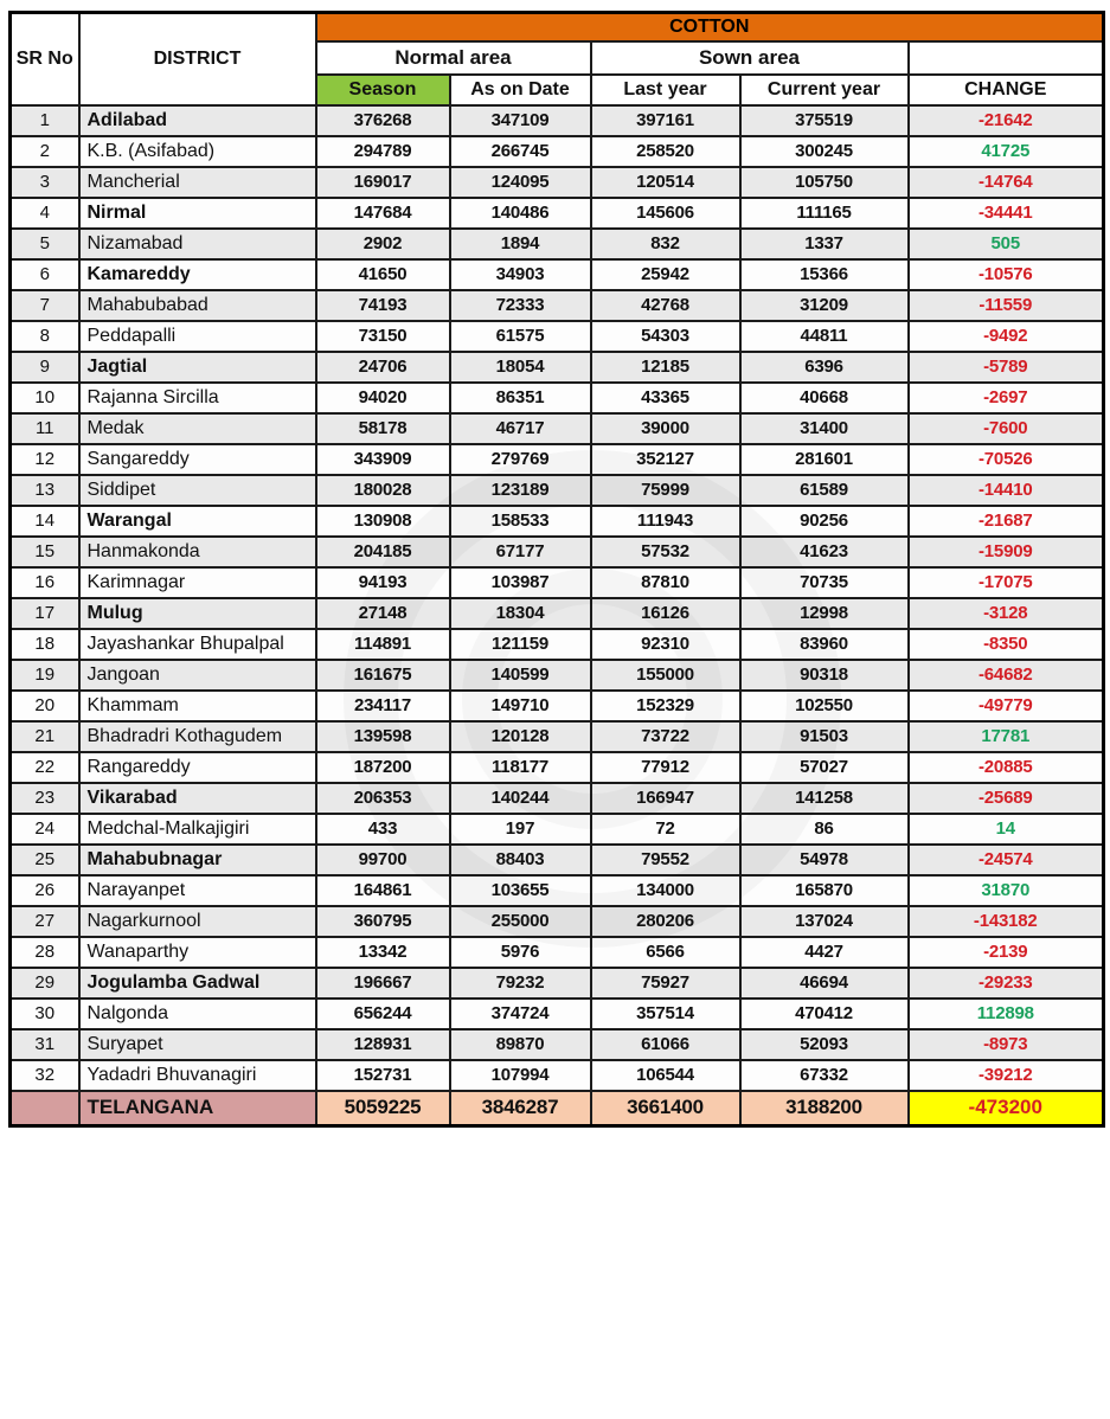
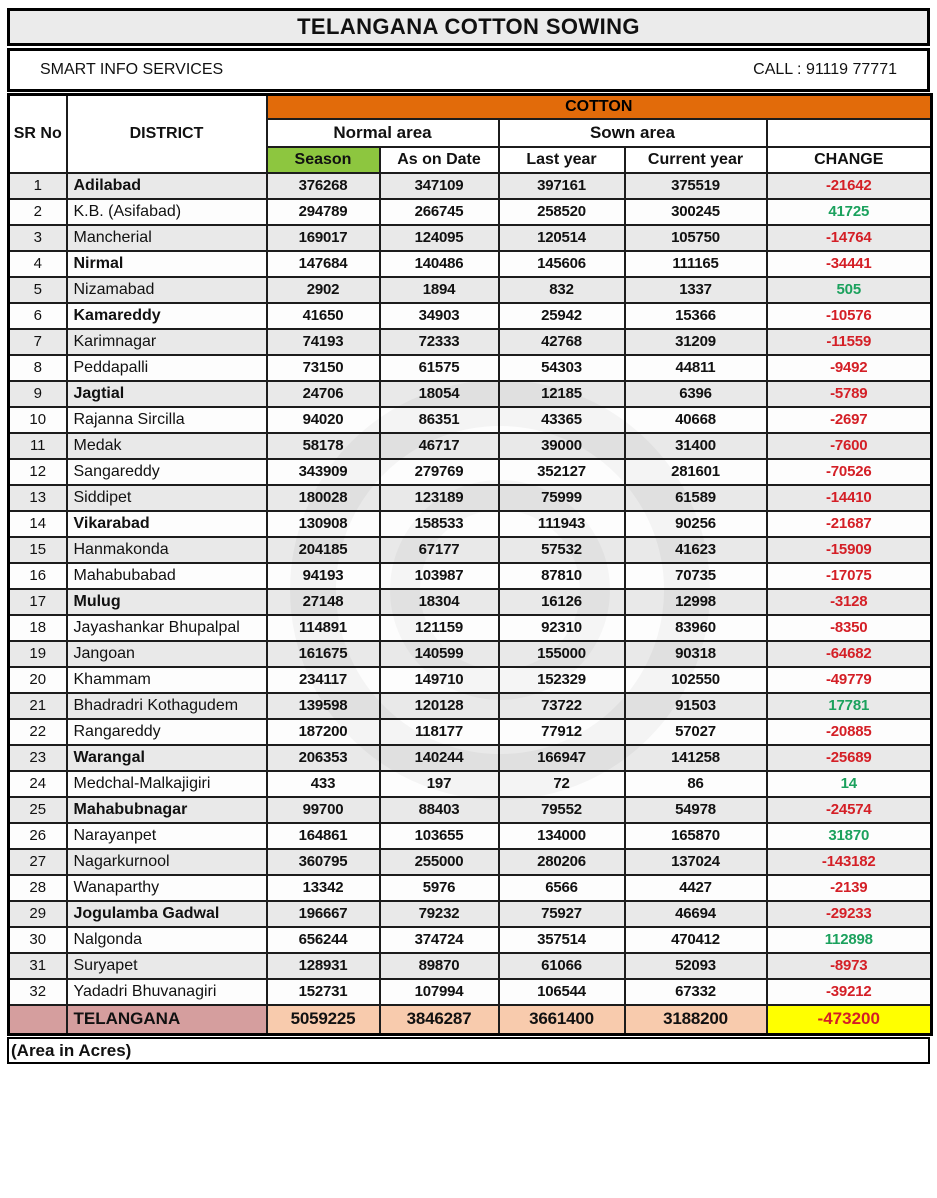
+ TELANGANA COTTON SOWING
+ SMART INFO SERVICES
+ CALL : 91119 77771
  SR No	DISTRICT	COTTON
  Normal area	Sown area
  Season	As on Date	Last year	Current year	CHANGE
  1	Adilabad	376268	347109	397161	375519	-21642
  2	K.B. (Asifabad)	294789	266745	258520	300245	41725
  3	Mancherial	169017	124095	120514	105750	-14764
  4	Nirmal	147684	140486	145606	111165	-34441
  5	Nizamabad	2902	1894	832	1337	505
  6	Kamareddy	41650	34903	25942	15366	-10576
- 7	Mahabubabad	74193	72333	42768	31209	-11559
+ 7	Karimnagar	74193	72333	42768	31209	-11559
  8	Peddapalli	73150	61575	54303	44811	-9492
  9	Jagtial	24706	18054	12185	6396	-5789
  10	Rajanna Sircilla	94020	86351	43365	40668	-2697
  11	Medak	58178	46717	39000	31400	-7600
  12	Sangareddy	343909	279769	352127	281601	-70526
  13	Siddipet	180028	123189	75999	61589	-14410
- 14	Warangal	130908	158533	111943	90256	-21687
+ 14	Vikarabad	130908	158533	111943	90256	-21687
  15	Hanmakonda	204185	67177	57532	41623	-15909
- 16	Karimnagar	94193	103987	87810	70735	-17075
+ 16	Mahabubabad	94193	103987	87810	70735	-17075
  17	Mulug	27148	18304	16126	12998	-3128
  18	Jayashankar Bhupalpal	114891	121159	92310	83960	-8350
  19	Jangoan	161675	140599	155000	90318	-64682
  20	Khammam	234117	149710	152329	102550	-49779
  21	Bhadradri Kothagudem	139598	120128	73722	91503	17781
  22	Rangareddy	187200	118177	77912	57027	-20885
- 23	Vikarabad	206353	140244	166947	141258	-25689
+ 23	Warangal	206353	140244	166947	141258	-25689
  24	Medchal-Malkajigiri	433	197	72	86	14
  25	Mahabubnagar	99700	88403	79552	54978	-24574
  26	Narayanpet	164861	103655	134000	165870	31870
  27	Nagarkurnool	360795	255000	280206	137024	-143182
  28	Wanaparthy	13342	5976	6566	4427	-2139
  29	Jogulamba Gadwal	196667	79232	75927	46694	-29233
  30	Nalgonda	656244	374724	357514	470412	112898
  31	Suryapet	128931	89870	61066	52093	-8973
  32	Yadadri Bhuvanagiri	152731	107994	106544	67332	-39212
  	TELANGANA	5059225	3846287	3661400	3188200	-473200
+ (Area in Acres)
